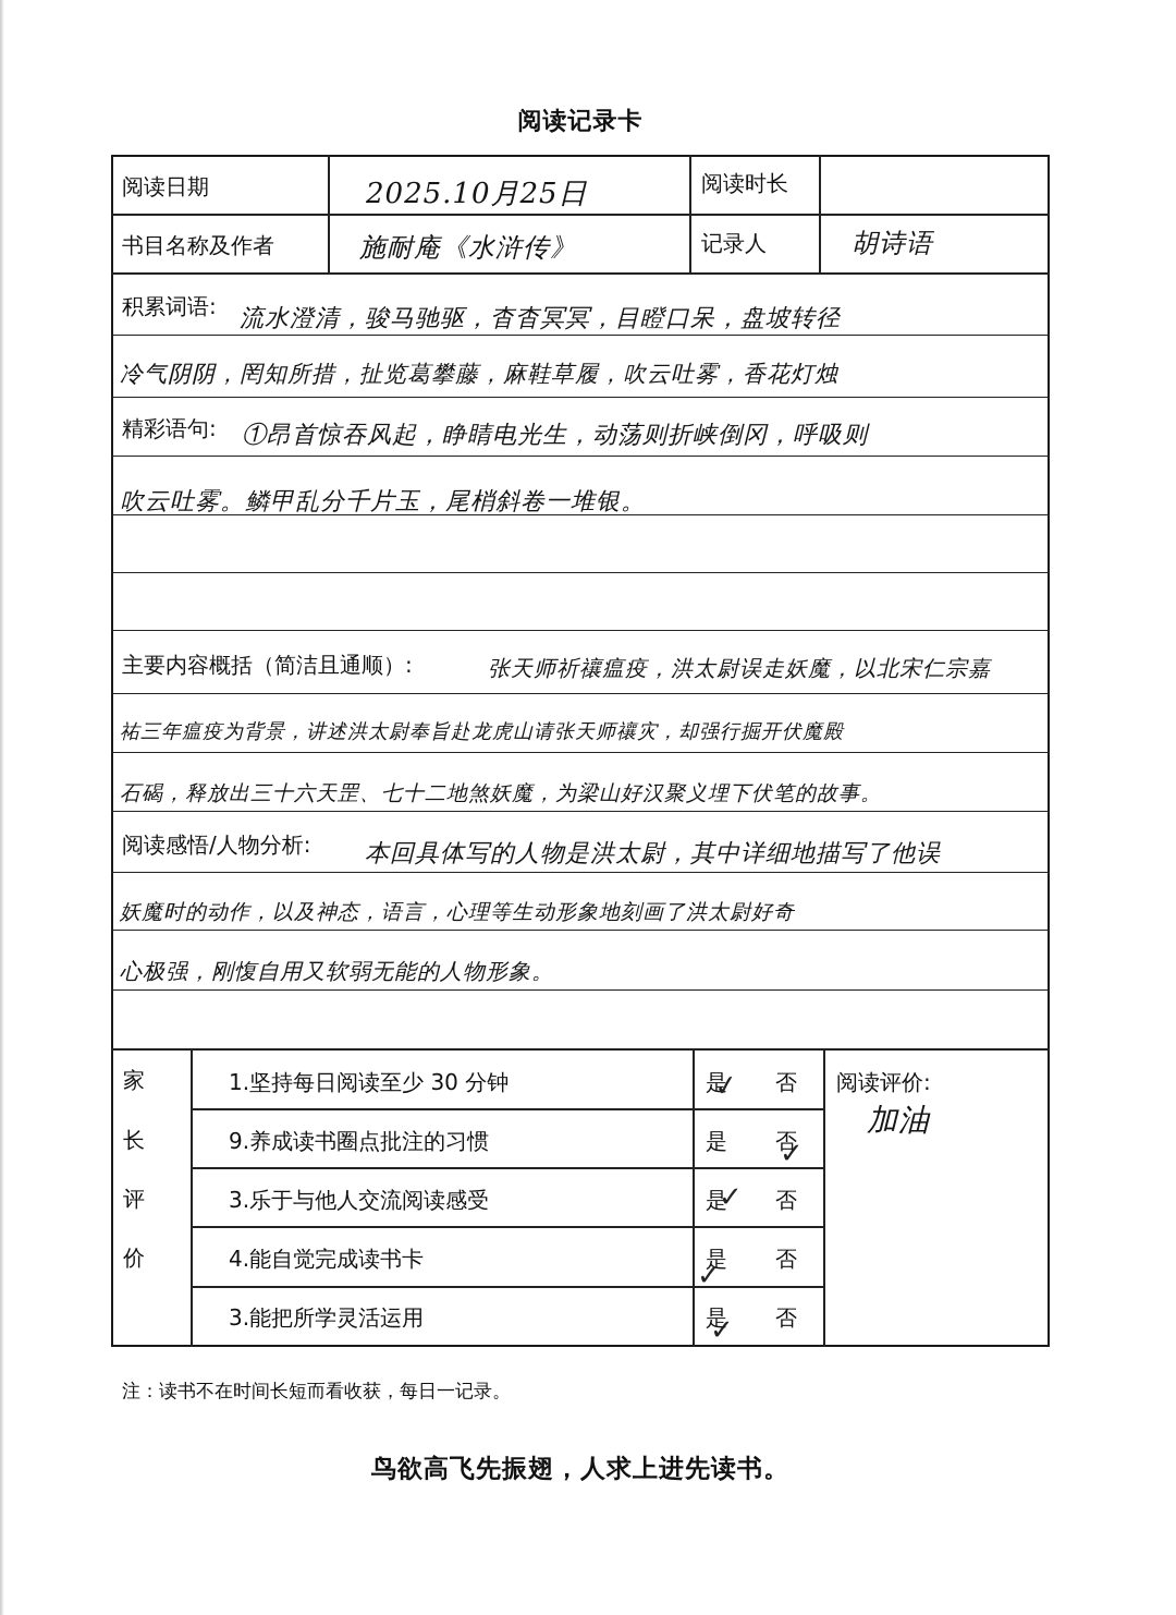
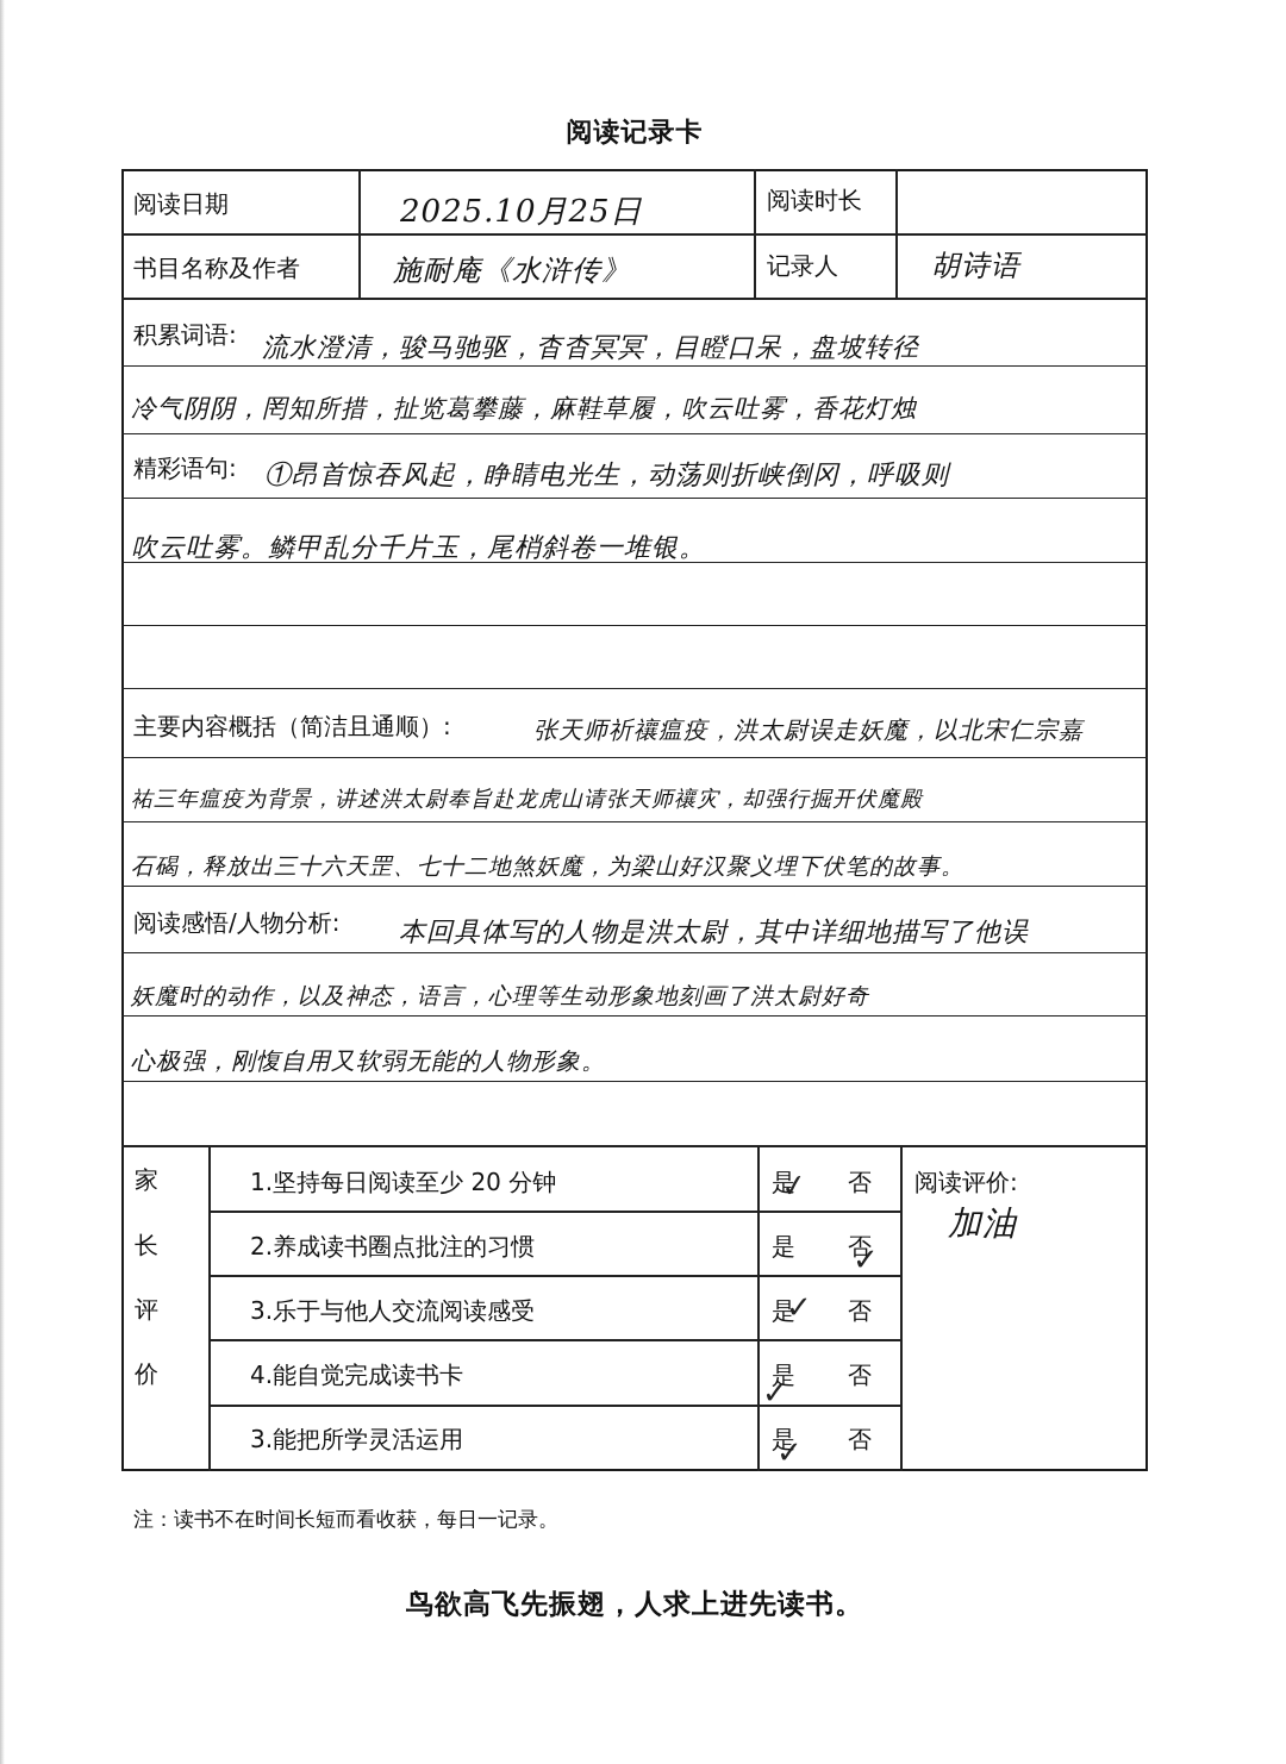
  阅读记录卡
  阅读日期
  2025.10月25日
  阅读时长
  书目名称及作者
  施耐庵《水浒传》
  记录人
  胡诗语
  积累词语:
  流水澄清，骏马驰驱，杳杳冥冥，目瞪口呆，盘坡转径
  冷气阴阴，罔知所措，扯览葛攀藤，麻鞋草履，吹云吐雾，香花灯烛
  精彩语句:
  ①昂首惊吞风起，睁睛电光生，动荡则折峡倒冈，呼吸则
  吹云吐雾。鳞甲乱分千片玉，尾梢斜卷一堆银。
  主要内容概括（简洁且通顺）:
  张天师祈禳瘟疫，洪太尉误走妖魔，以北宋仁宗嘉
  祐三年瘟疫为背景，讲述洪太尉奉旨赴龙虎山请张天师禳灾，却强行掘开伏魔殿
  石碣，释放出三十六天罡、七十二地煞妖魔，为梁山好汉聚义埋下伏笔的故事。
  阅读感悟/人物分析:
  本回具体写的人物是洪太尉，其中详细地描写了他误
  妖魔时的动作，以及神态，语言，心理等生动形象地刻画了洪太尉好奇
  心极强，刚愎自用又软弱无能的人物形象。
  家
  长
  评
  价
- 1.坚持每日阅读至少 30 分钟
+ 1.坚持每日阅读至少 20 分钟
- 9.养成读书圈点批注的习惯
+ 2.养成读书圈点批注的习惯
  3.乐于与他人交流阅读感受
  4.能自觉完成读书卡
  3.能把所学灵活运用
  是
  否
  是
  否
  ✓
  是
  否
  ✓
  是
  否
  ✓
  是
  否
  ✓
  阅读评价:
  加油
  注：读书不在时间长短而看收获，每日一记录。
  鸟欲高飞先振翅，人求上进先读书。
